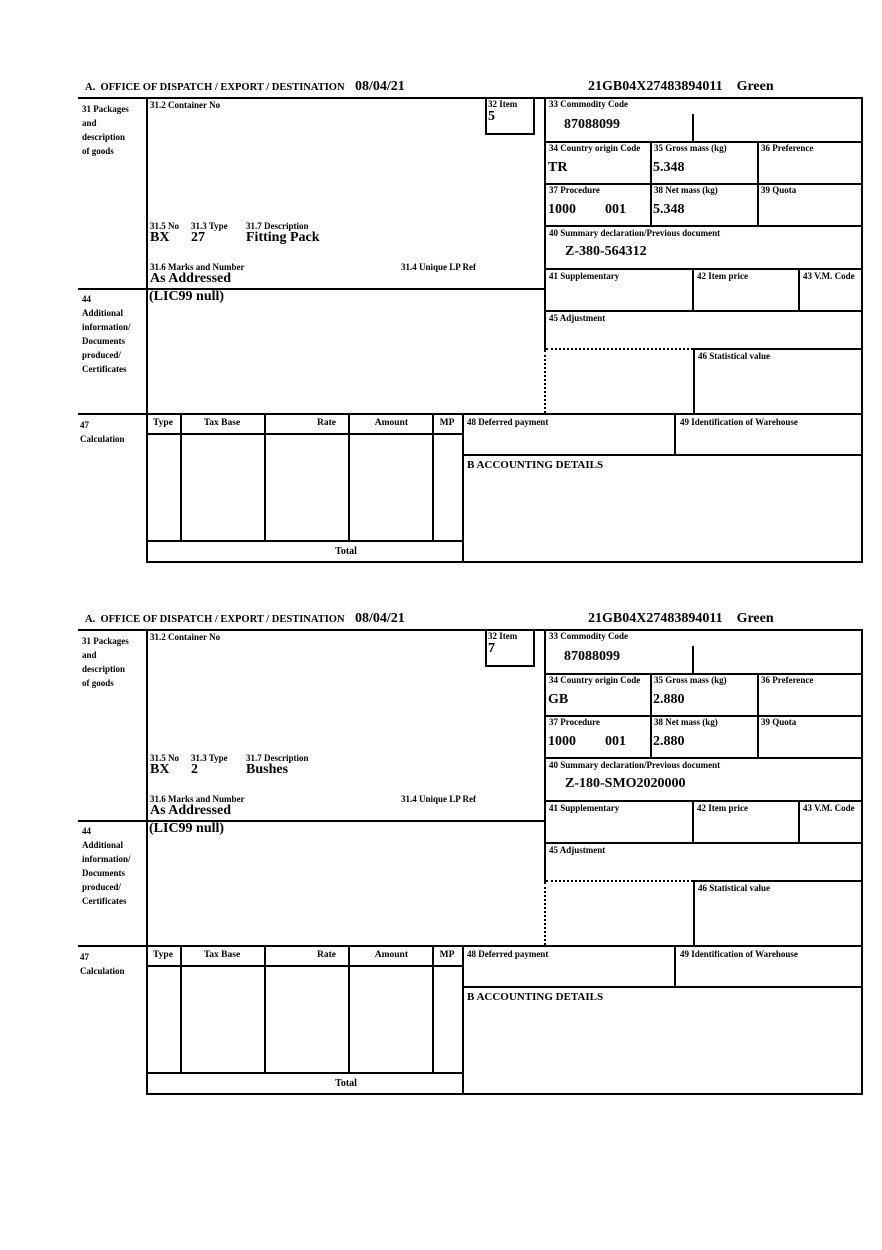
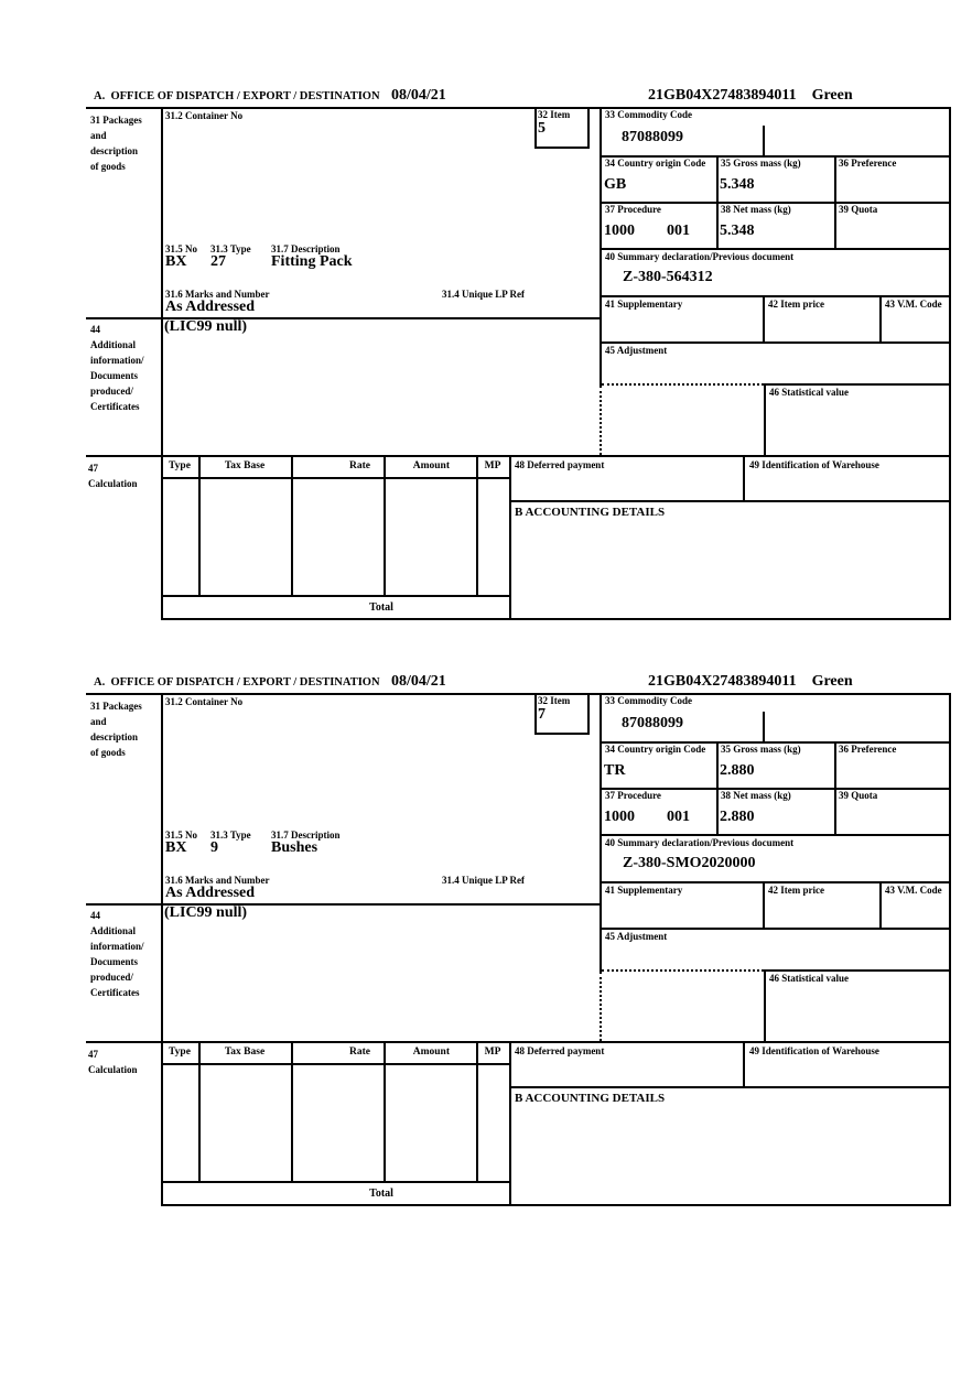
  A. OFFICE OF DISPATCH / EXPORT / DESTINATION
  08/04/21
  21GB04X27483894011 Green
  31 Packages
  and
  description
  of goods
  31.2 Container No
  32 Item
  5
  33 Commodity Code
  87088099
  34 Country origin Code
- TR
+ GB
  35 Gross mass (kg)
  5.348
  36 Preference
  37 Procedure
  1000
  001
  38 Net mass (kg)
  5.348
  39 Quota
  40 Summary declaration/Previous document
  Z-380-564312
  41 Supplementary
  42 Item price
  43 V.M. Code
  45 Adjustment
  46 Statistical value
  31.5 No
  31.3 Type
  31.7 Description
  BX
  27
  Fitting Pack
  31.6 Marks and Number
  31.4 Unique LP Ref
  As Addressed
  44
  Additional
  information/
  Documents
  produced/
  Certificates
  (LIC99 null)
  47
  Calculation
  Type
  Tax Base
  Rate
  Amount
  MP
  48 Deferred payment
  49 Identification of Warehouse
  B ACCOUNTING DETAILS
  Total
  A. OFFICE OF DISPATCH / EXPORT / DESTINATION
  08/04/21
  21GB04X27483894011 Green
  31 Packages
  and
  description
  of goods
  31.2 Container No
  32 Item
  7
  33 Commodity Code
  87088099
  34 Country origin Code
- GB
+ TR
  35 Gross mass (kg)
  2.880
  36 Preference
  37 Procedure
  1000
  001
  38 Net mass (kg)
  2.880
  39 Quota
  40 Summary declaration/Previous document
- Z-180-SMO2020000
+ Z-380-SMO2020000
  41 Supplementary
  42 Item price
  43 V.M. Code
  45 Adjustment
  46 Statistical value
  31.5 No
  31.3 Type
  31.7 Description
  BX
- 2
+ 9
  Bushes
  31.6 Marks and Number
  31.4 Unique LP Ref
  As Addressed
  44
  Additional
  information/
  Documents
  produced/
  Certificates
  (LIC99 null)
  47
  Calculation
  Type
  Tax Base
  Rate
  Amount
  MP
  48 Deferred payment
  49 Identification of Warehouse
  B ACCOUNTING DETAILS
  Total
